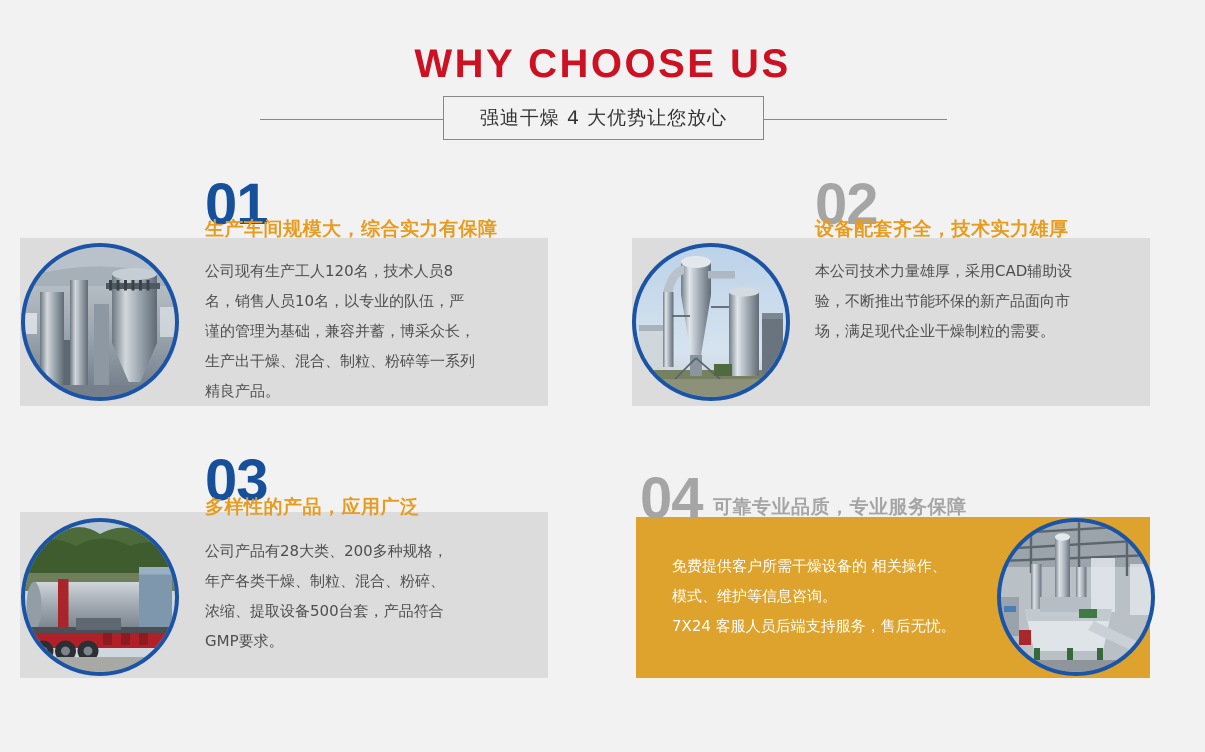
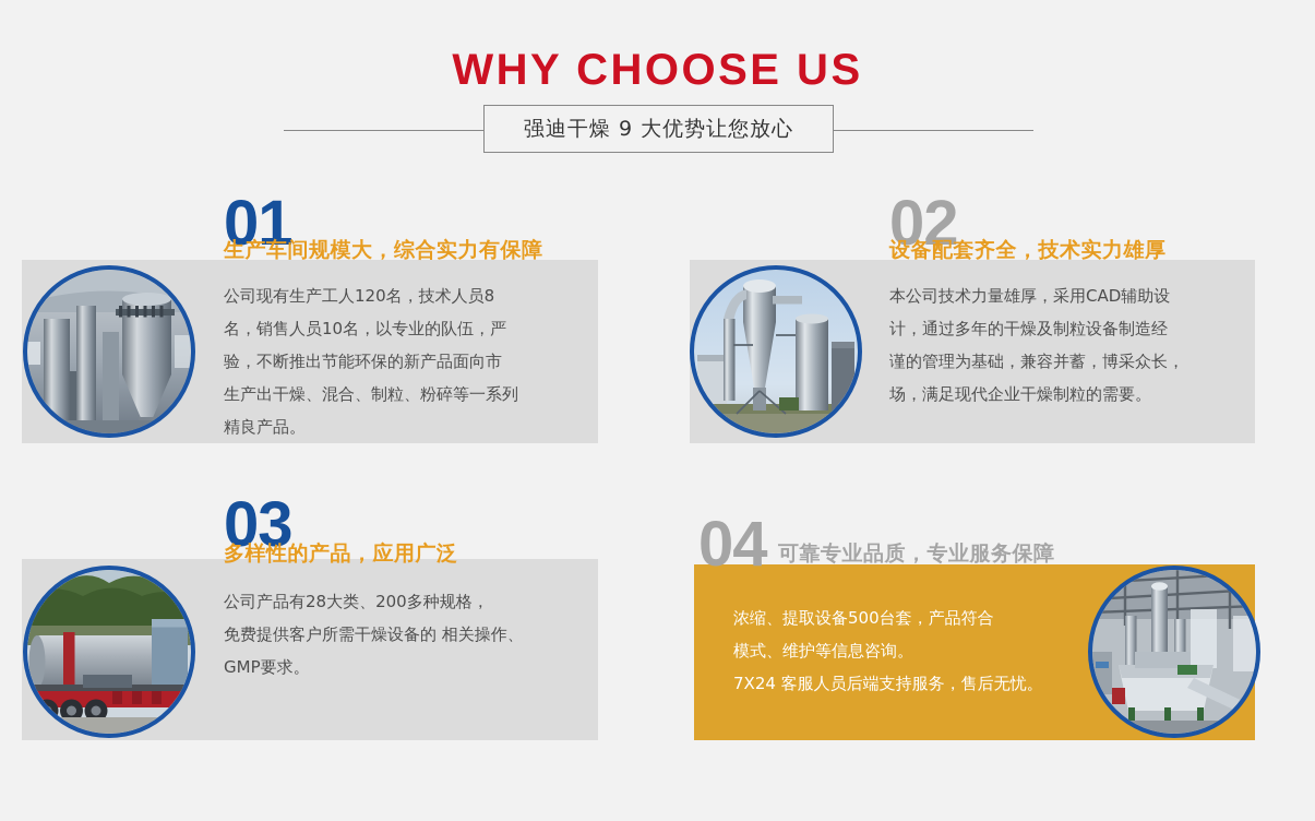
  WHY CHOOSE US
- 强迪干燥 4 大优势让您放心
+ 强迪干燥 9 大优势让您放心
  01
  生产车间规模大，综合实力有保障
  公司现有生产工人120名，技术人员8
  名，销售人员10名，以专业的队伍，严
- 谨的管理为基础，兼容并蓄，博采众长，
+ 验，不断推出节能环保的新产品面向市
  生产出干燥、混合、制粒、粉碎等一系列
  精良产品。
  02
  设备配套齐全，技术实力雄厚
  本公司技术力量雄厚，采用CAD辅助设
+ 计，通过多年的干燥及制粒设备制造经
- 验，不断推出节能环保的新产品面向市
+ 谨的管理为基础，兼容并蓄，博采众长，
  场，满足现代企业干燥制粒的需要。
  03
  多样性的产品，应用广泛
  公司产品有28大类、200多种规格，
- 年产各类干燥、制粒、混合、粉碎、
- 浓缩、提取设备500台套，产品符合
+ 免费提供客户所需干燥设备的 相关操作、
  GMP要求。
  04
  可靠专业品质，专业服务保障
- 免费提供客户所需干燥设备的 相关操作、
+ 浓缩、提取设备500台套，产品符合
  模式、维护等信息咨询。
  7X24 客服人员后端支持服务，售后无忧。
